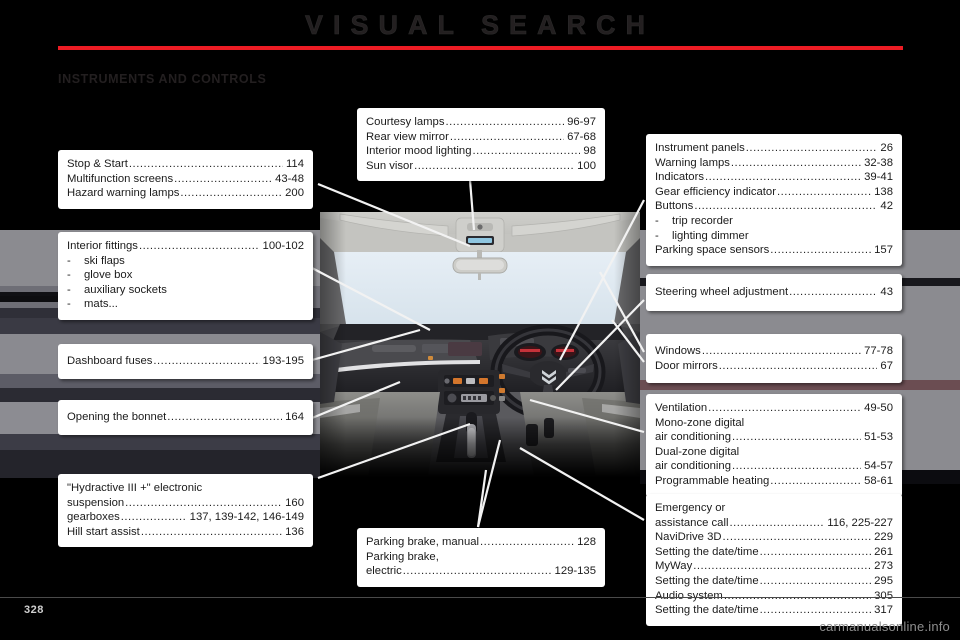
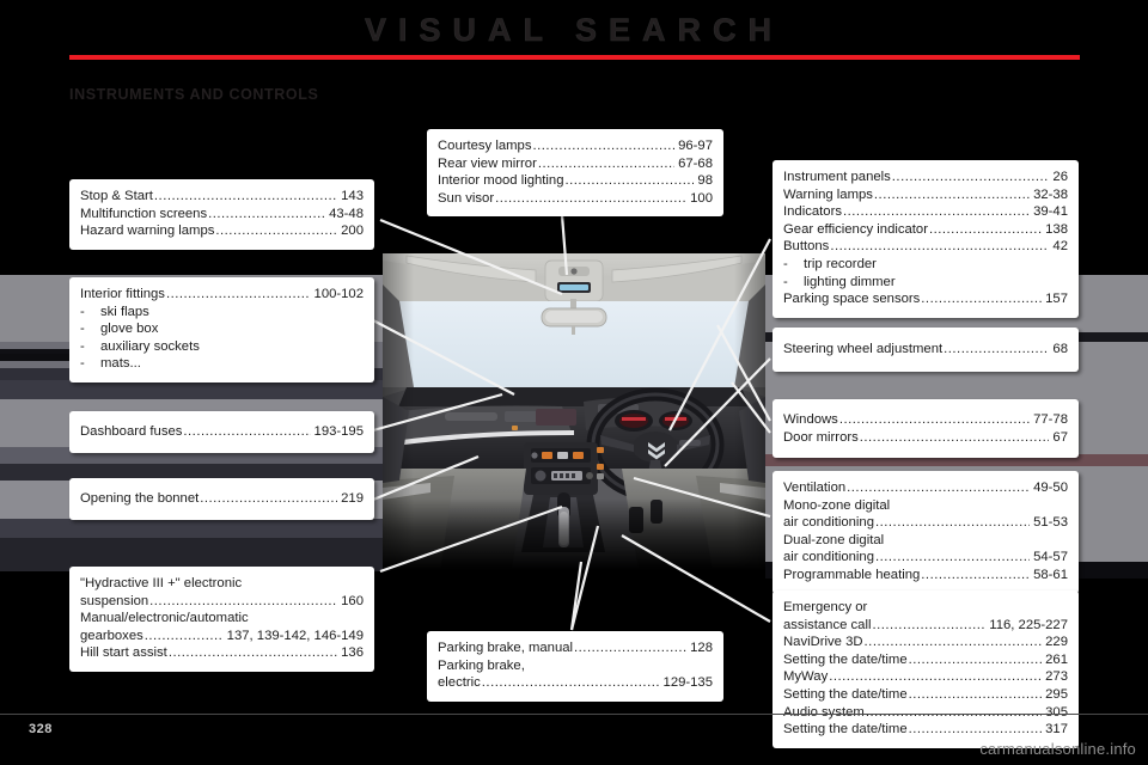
  VISUAL SEARCH
  INSTRUMENTS AND CONTROLS
  Stop & Start
  ..........................................
- 114
+ 143
  Multifunction screens
  43-48
  Hazard warning lamps
  200
  Interior fittings
  100-102
  -
  ski flaps
  -
  glove box
  -
  auxiliary sockets
  -
  mats...
  Dashboard fuses
  193-195
  Opening the bonnet
- 164
+ 219
  "Hydractive III +" electronic
  suspension
  ...........................................
  160
+ Manual/electronic/automatic
  gearboxes
  137, 139-142, 146-149
  Hill start assist
  136
  Courtesy lamps
  96-97
  Rear view mirror
  67-68
  Interior mood lighting
  98
  Sun visor
  ............................................
  100
  Parking brake, manual
  128
  Parking brake,
  electric
  129-135
  Instrument panels
  26
  Warning lamps
  32-38
  Indicators
  ...........................................
  39-41
  Gear efficiency indicator
  138
  Buttons
  ..................................................
  42
  -
  trip recorder
  -
  lighting dimmer
  Parking space sensors
  157
  Steering wheel adjustment
- 43
+ 68
  Windows
  ............................................
  77-78
  Door mirrors
  ............................................
  67
  Ventilation
  ..........................................
  49-50
  Mono-zone digital
  air conditioning
  51-53
  Dual-zone digital
  air conditioning
  54-57
  Programmable heating
  58-61
  Emergency or
  assistance call
  116, 225-227
  NaviDrive 3D
  229
  Setting the date/time
  261
  MyWay
  .................................................
  273
  Setting the date/time
  295
  Audio system
  305
  Setting the date/time
  317
  328
  carmanualsonline.info
